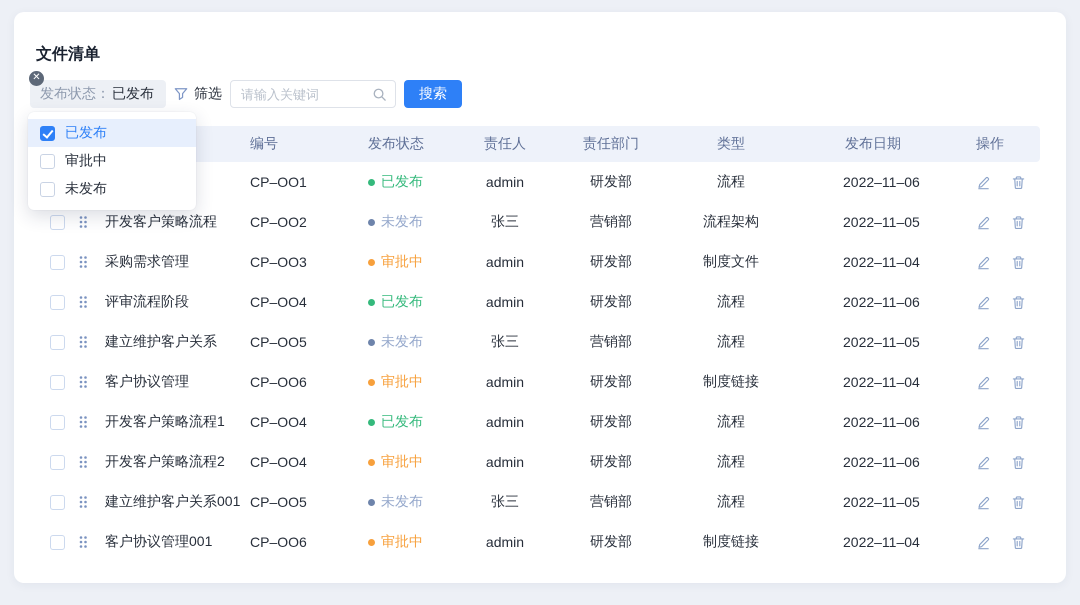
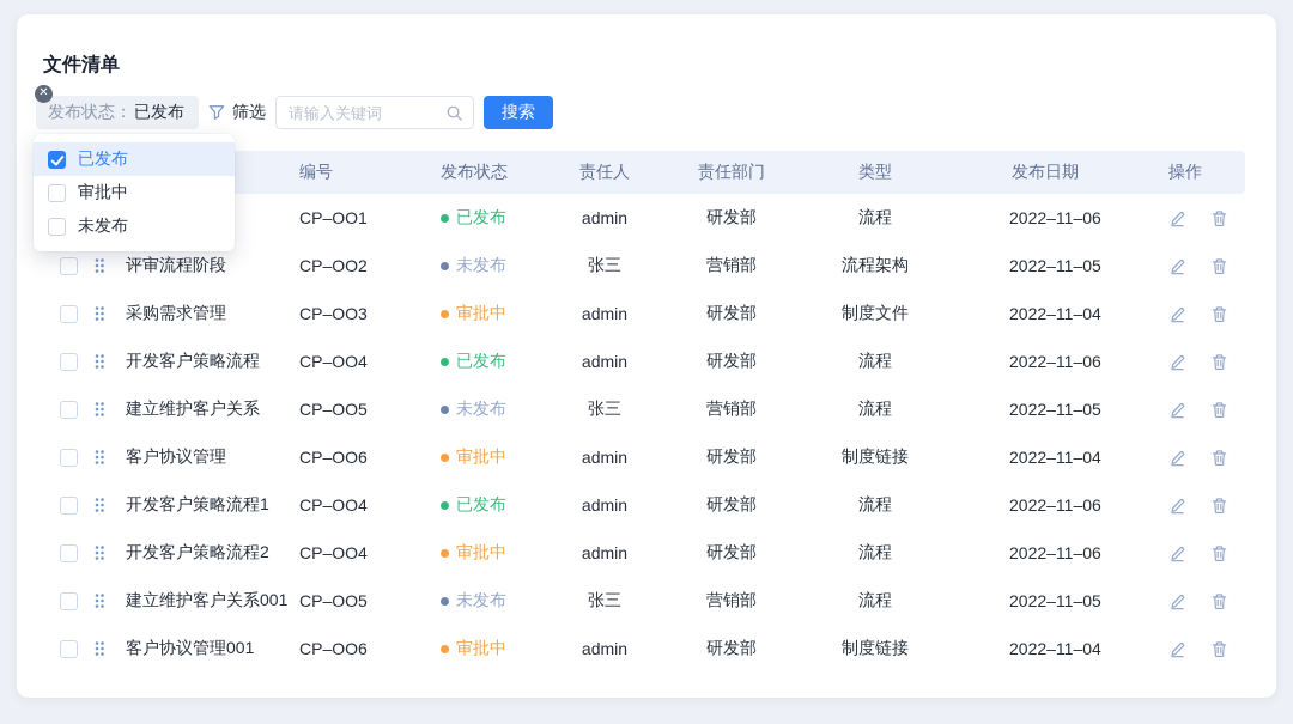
  文件清单
  发布状态：
  已发布
  筛选
  请输入关键词
  搜索
  ✕
  编号
  发布状态
  责任人
  责任部门
  类型
  发布日期
  操作
  CP–OO1
  已发布
  admin
  研发部
  流程
  2022–11–06
- 开发客户策略流程
+ 评审流程阶段
  CP–OO2
  未发布
  张三
  营销部
  流程架构
  2022–11–05
  采购需求管理
  CP–OO3
  审批中
  admin
  研发部
  制度文件
  2022–11–04
- 评审流程阶段
+ 开发客户策略流程
  CP–OO4
  已发布
  admin
  研发部
  流程
  2022–11–06
  建立维护客户关系
  CP–OO5
  未发布
  张三
  营销部
  流程
  2022–11–05
  客户协议管理
  CP–OO6
  审批中
  admin
  研发部
  制度链接
  2022–11–04
  开发客户策略流程1
  CP–OO4
  已发布
  admin
  研发部
  流程
  2022–11–06
  开发客户策略流程2
  CP–OO4
  审批中
  admin
  研发部
  流程
  2022–11–06
  建立维护客户关系001
  CP–OO5
  未发布
  张三
  营销部
  流程
  2022–11–05
  客户协议管理001
  CP–OO6
  审批中
  admin
  研发部
  制度链接
  2022–11–04
  已发布
  审批中
  未发布
